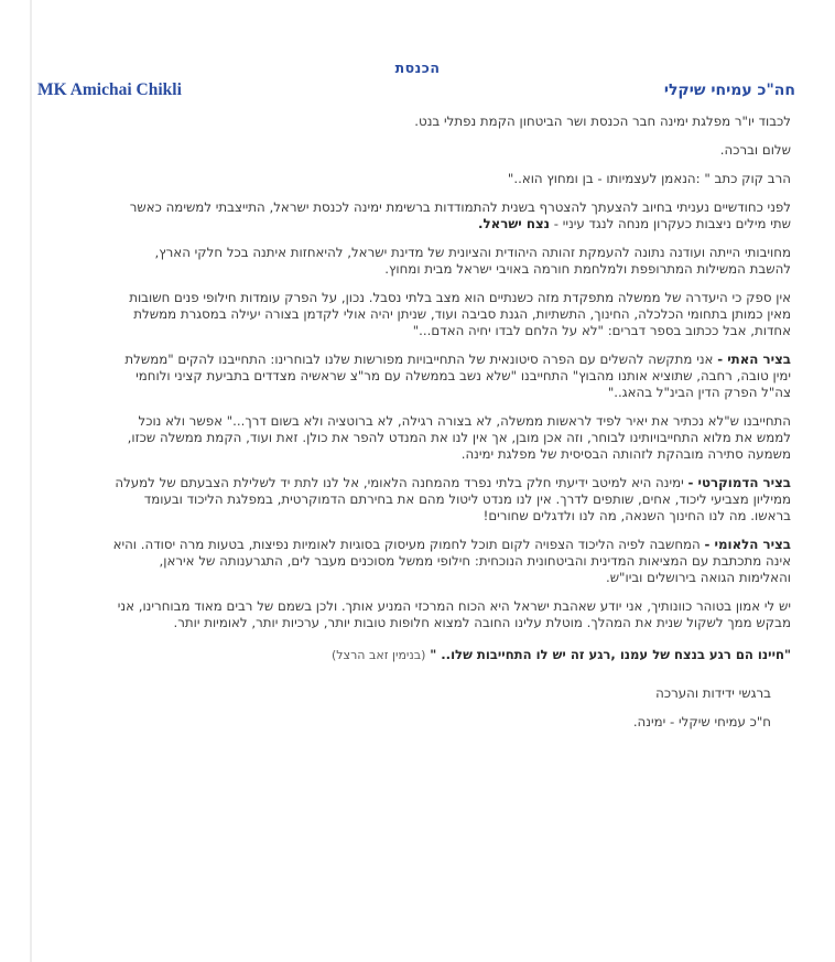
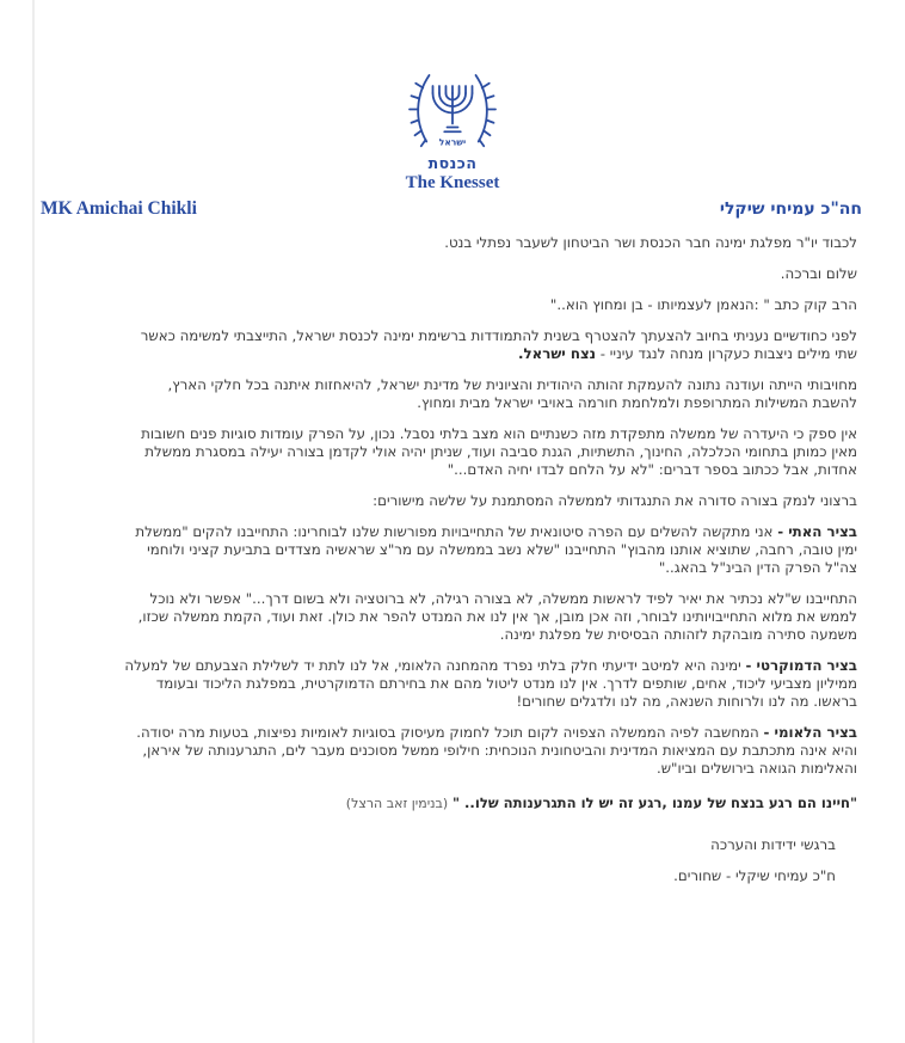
+ ישראל
  הכנסת
+ The Knesset
  MK Amichai Chikli
  חה"כ עמיחי שיקלי
- לכבוד יו"ר מפלגת ימינה חבר הכנסת ושר הביטחון הקמת נפתלי בנט.
+ לכבוד יו"ר מפלגת ימינה חבר הכנסת ושר הביטחון לשעבר נפתלי בנט.
  שלום וברכה.
  הרב קוק כתב " :הנאמן לעצמיותו - בן ומחוץ הוא.."
  לפני כחודשיים נעניתי בחיוב להצעתך להצטרף בשנית להתמודדות ברשימת ימינה לכנסת ישראל, התייצבתי למשימה כאשר שתי מילים ניצבות כעקרון מנחה לנגד עיניי - נצח ישראל.
  מחויבותי הייתה ועודנה נתונה להעמקת זהותה היהודית והציונית של מדינת ישראל, להיאחזות איתנה בכל חלקי הארץ, להשבת המשילות המתרופפת ולמלחמת חורמה באויבי ישראל מבית ומחוץ.
- אין ספק כי היעדרה של ממשלה מתפקדת מזה כשנתיים הוא מצב בלתי נסבל. נכון, על הפרק עומדות חילופי פנים חשובות מאין כמותן בתחומי הכלכלה, החינוך, התשתיות, הגנת סביבה ועוד, שניתן יהיה אולי לקדמן בצורה יעילה במסגרת ממשלת אחדות, אבל ככתוב בספר דברים: "לא על הלחם לבדו יחיה האדם..."
+ אין ספק כי היעדרה של ממשלה מתפקדת מזה כשנתיים הוא מצב בלתי נסבל. נכון, על הפרק עומדות סוגיות פנים חשובות מאין כמותן בתחומי הכלכלה, החינוך, התשתיות, הגנת סביבה ועוד, שניתן יהיה אולי לקדמן בצורה יעילה במסגרת ממשלת אחדות, אבל ככתוב בספר דברים: "לא על הלחם לבדו יחיה האדם..."
+ ברצוני לנמק בצורה סדורה את התנגדותי לממשלה המסתמנת על שלשה מישורים:
  בציר האתי - אני מתקשה להשלים עם הפרה סיטונאית של התחייבויות מפורשות שלנו לבוחרינו: התחייבנו להקים "ממשלת ימין טובה, רחבה, שתוציא אותנו מהבוץ" התחייבנו "שלא נשב בממשלה עם מר"צ שראשיה מצדדים בתביעת קציני ולוחמי צה"ל הפרק הדין הבינ"ל בהאג.."
  התחייבנו ש"לא נכתיר את יאיר לפיד לראשות ממשלה, לא בצורה רגילה, לא ברוטציה ולא בשום דרך..." אפשר ולא נוכל לממש את מלוא התחייבויותינו לבוחר, וזה אכן מובן, אך אין לנו את המנדט להפר את כולן. זאת ועוד, הקמת ממשלה שכזו, משמעה סתירה מובהקת לזהותה הבסיסית של מפלגת ימינה.
- בציר הדמוקרטי - ימינה היא למיטב ידיעתי חלק בלתי נפרד מהמחנה הלאומי, אל לנו לתת יד לשלילת הצבעתם של למעלה ממיליון מצביעי ליכוד, אחים, שותפים לדרך. אין לנו מנדט ליטול מהם את בחירתם הדמוקרטית, במפלגת הליכוד ובעומד בראשו. מה לנו החינוך השנאה, מה לנו ולדגלים שחורים!
+ בציר הדמוקרטי - ימינה היא למיטב ידיעתי חלק בלתי נפרד מהמחנה הלאומי, אל לנו לתת יד לשלילת הצבעתם של למעלה ממיליון מצביעי ליכוד, אחים, שותפים לדרך. אין לנו מנדט ליטול מהם את בחירתם הדמוקרטית, במפלגת הליכוד ובעומד בראשו. מה לנו ולרוחות השנאה, מה לנו ולדגלים שחורים!
- בציר הלאומי - המחשבה לפיה הליכוד הצפויה לקום תוכל לחמוק מעיסוק בסוגיות לאומיות נפיצות, בטעות מרה יסודה. והיא אינה מתכתבת עם המציאות המדינית והביטחונית הנוכחית: חילופי ממשל מסוכנים מעבר לים, התגרענותה של איראן, והאלימות הגואה בירושלים וביו"ש.
+ בציר הלאומי - המחשבה לפיה הממשלה הצפויה לקום תוכל לחמוק מעיסוק בסוגיות לאומיות נפיצות, בטעות מרה יסודה. והיא אינה מתכתבת עם המציאות המדינית והביטחונית הנוכחית: חילופי ממשל מסוכנים מעבר לים, התגרענותה של איראן, והאלימות הגואה בירושלים וביו"ש.
- יש לי אמון בטוהר כוונותיך, אני יודע שאהבת ישראל היא הכוח המרכזי המניע אותך. ולכן בשמם של רבים מאוד מבוחרינו, אני מבקש ממך לשקול שנית את המהלך. מוטלת עלינו החובה למצוא חלופות טובות יותר, ערכיות יותר, לאומיות יותר.
- "חיינו הם רגע בנצח של עמנו ,רגע זה יש לו התחייבות שלו.. " (בנימין זאב הרצל)
+ "חיינו הם רגע בנצח של עמנו ,רגע זה יש לו התגרענותה שלו.. " (בנימין זאב הרצל)
  ברגשי ידידות והערכה
- ח"כ עמיחי שיקלי - ימינה.
+ ח"כ עמיחי שיקלי - שחורים.
